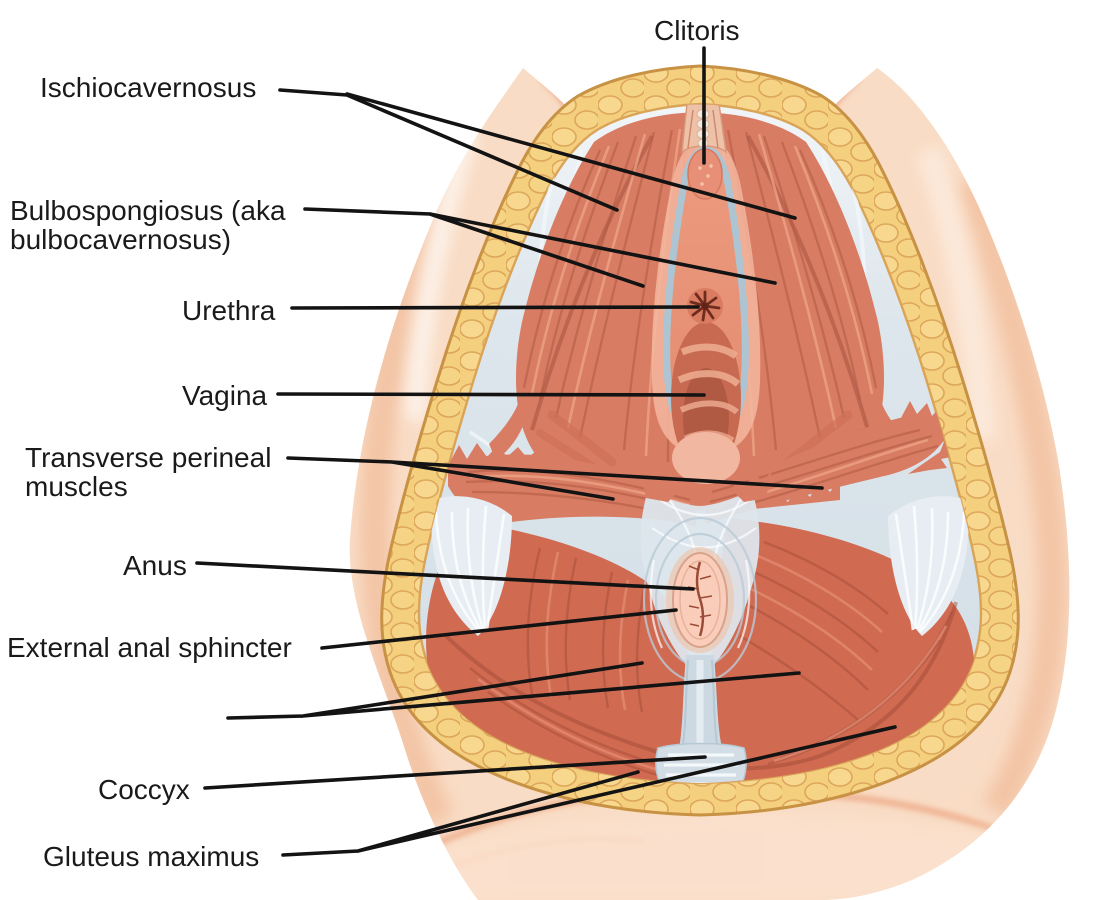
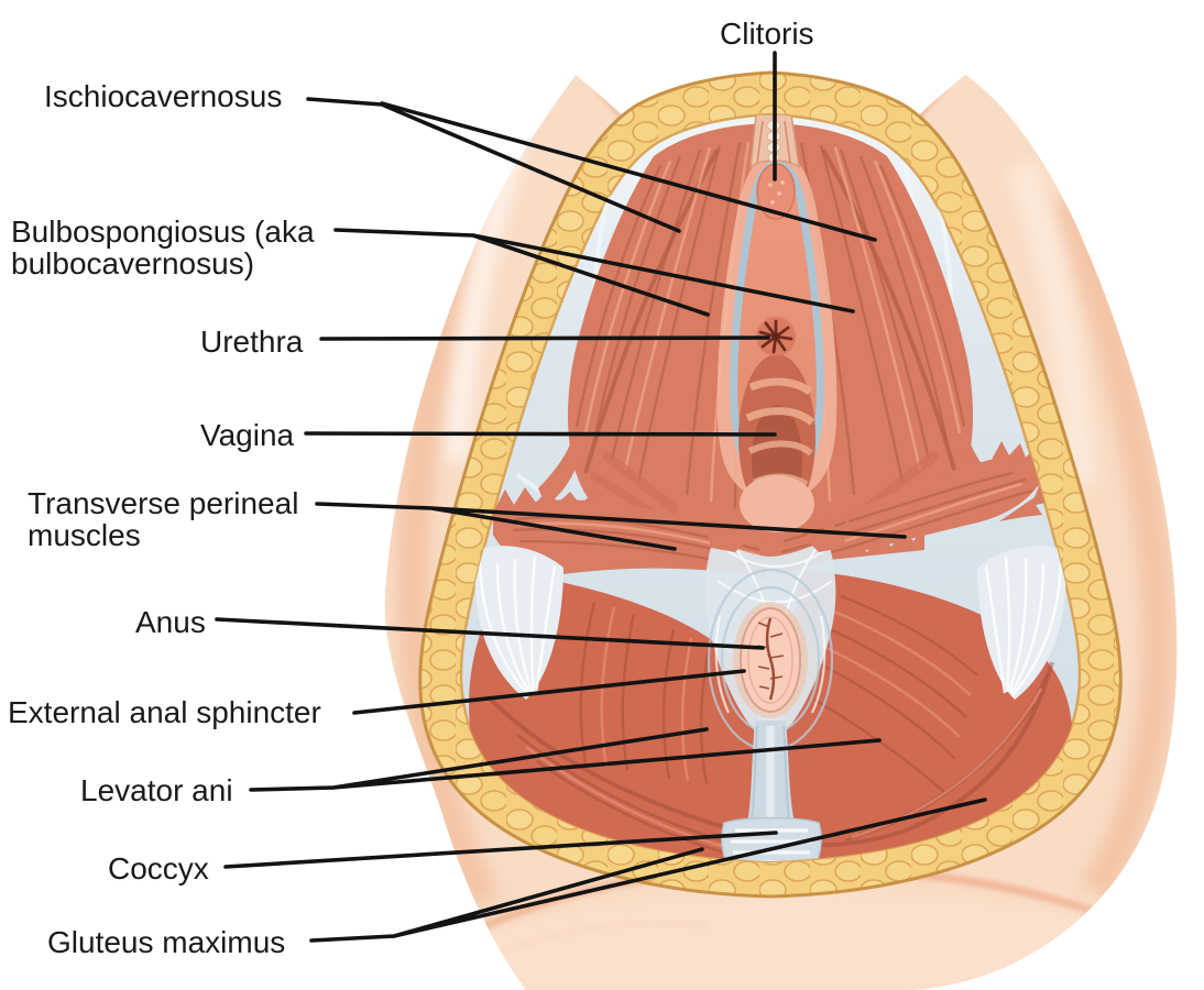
  Clitoris
  Ischiocavernosus
  Bulbospongiosus (aka
  bulbocavernosus)
  Urethra
  Vagina
  Transverse perineal
  muscles
  Anus
  External anal sphincter
+ Levator ani
  Coccyx
  Gluteus maximus
